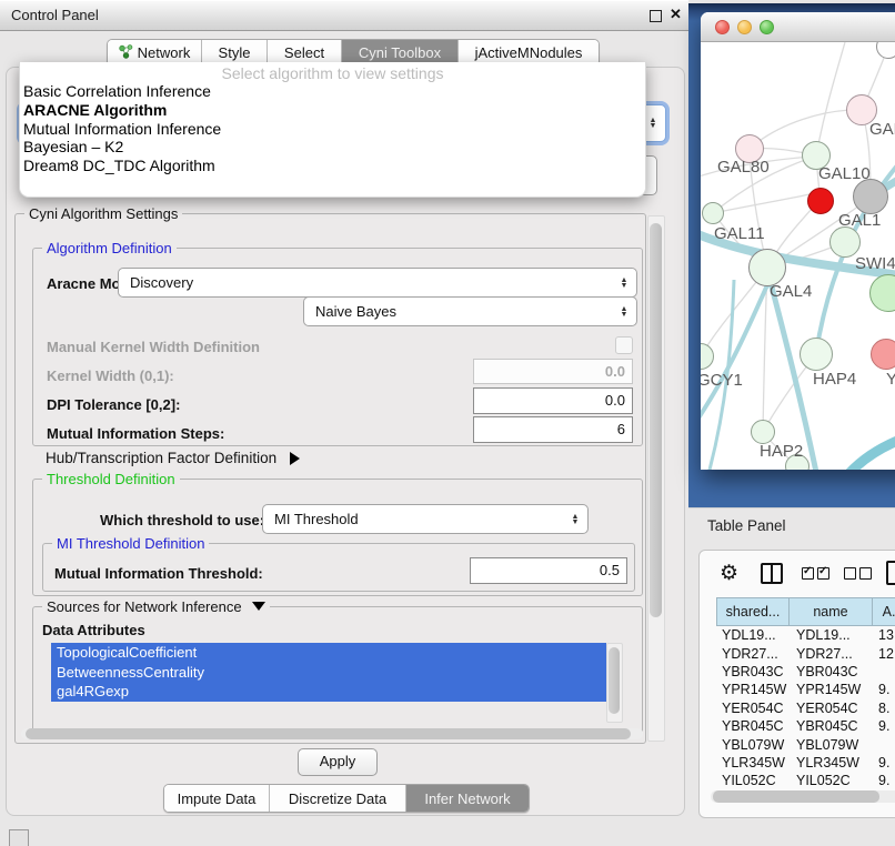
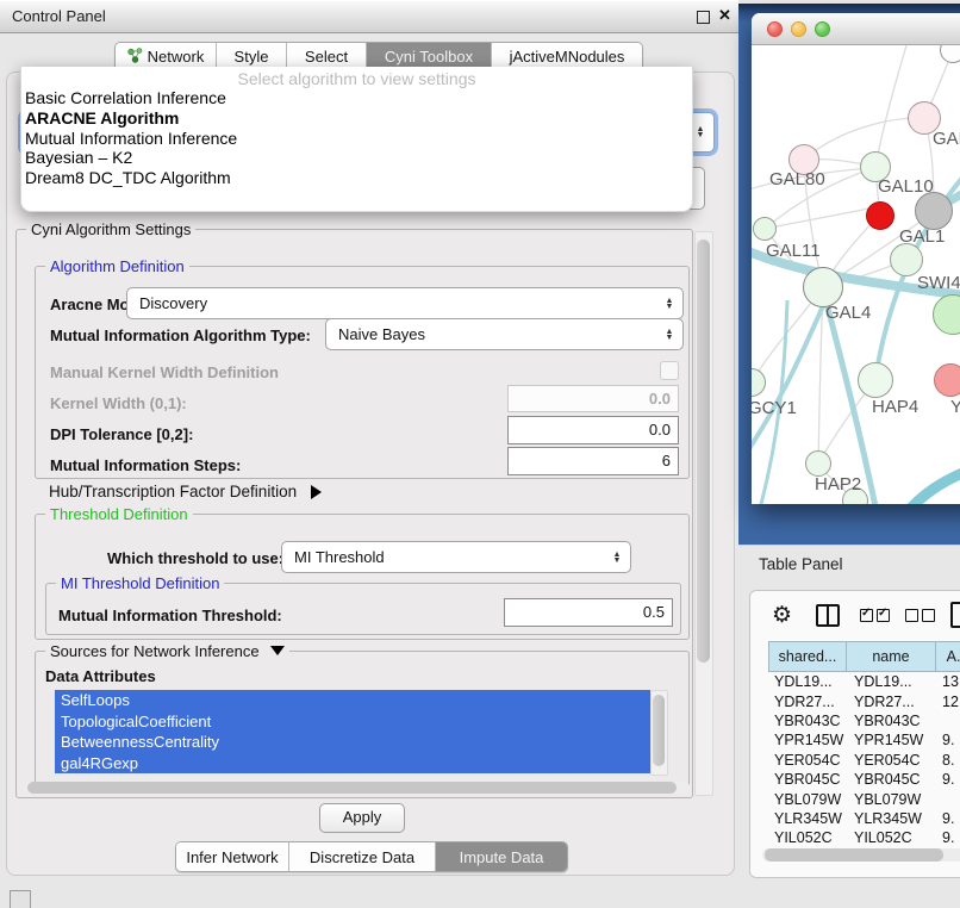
  Control Panel
  Network
  Style
  Select
  Cyni Toolbox
  jActiveMNodules
  Select algorithm to view settings
  Basic Correlation Inference
  ARACNE Algorithm
  Mutual Information Inference
  Bayesian – K2
  Dream8 DC_TDC Algorithm
  Cyni Algorithm Settings
  Algorithm Definition
  Aracne Mo
  Discovery
+ Mutual Information Algorithm Type:
  Naive Bayes
  Manual Kernel Width Definition
  Kernel Width (0,1):
  0.0
  DPI Tolerance [0,2]:
  0.0
  Mutual Information Steps:
  6
  Hub/Transcription Factor Definition
  Threshold Definition
  Which threshold to use
  MI Threshold
  MI Threshold Definition
  Mutual Information Threshold:
  0.5
  Sources for Network Inference
  Data Attributes
+ SelfLoops
  TopologicalCoefficient
  BetweennessCentrality
  gal4RGexp
  Apply
- Impute Data
+ Infer Network
  Discretize Data
- Infer Network
+ Impute Data
  GAL80
  GAL10
  GAL1
  GAL11
  SWI4
  GAL4
  GCY1
  HAP4
  Y
  HAP2
  Table Panel
  shared...
  name
  YDL19...
  YDL19...
  13
  YDR27...
  YDR27...
  12
  YBR043C
  YBR043C
  YPR145W
  YPR145W
  9.
  YER054C
  YER054C
  8.
  YBR045C
  YBR045C
  9.
  YBL079W
  YBL079W
  YLR345W
  YLR345W
  9.
  YIL052C
  YIL052C
  9.
